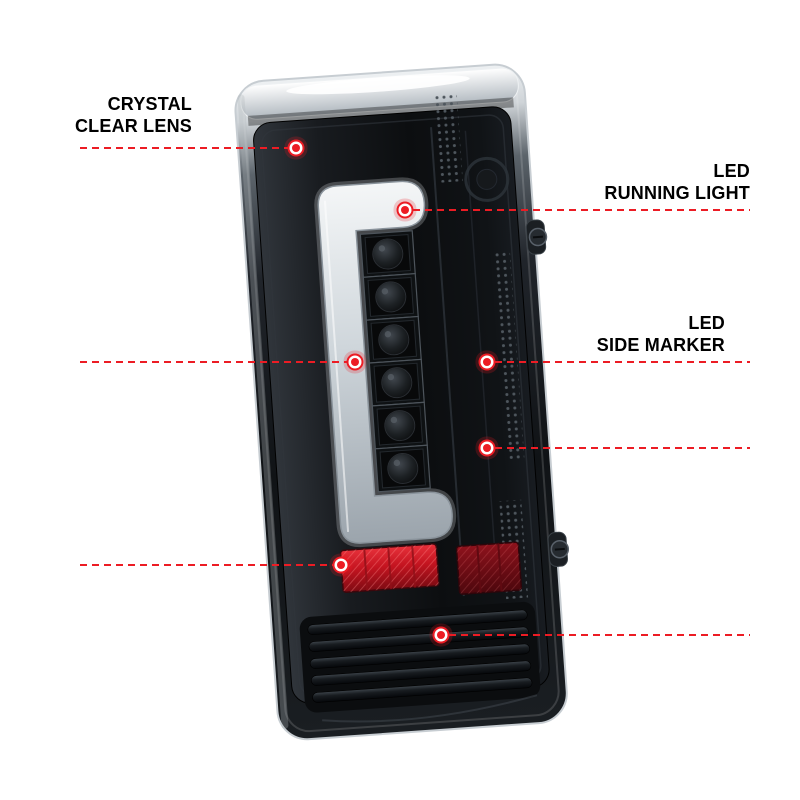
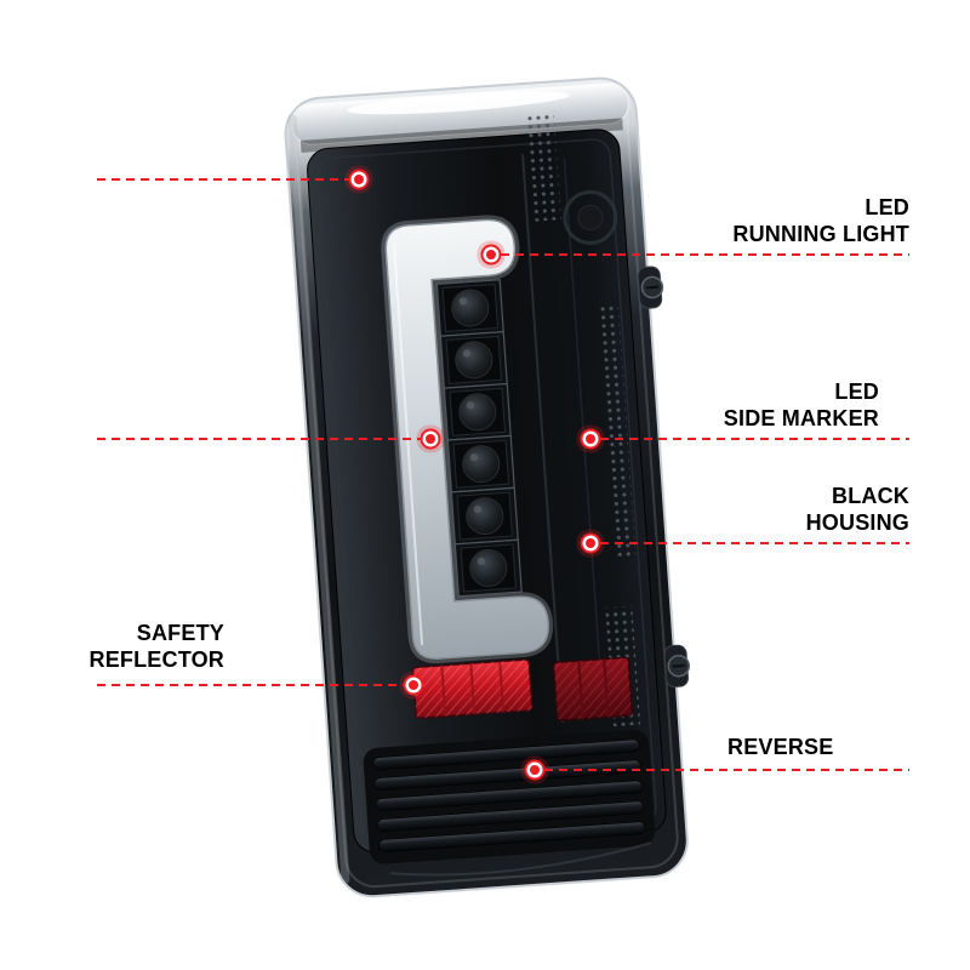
- CRYSTAL
- CLEAR LENS
  LED
  RUNNING LIGHT
  LED
  SIDE MARKER
+ BLACK
+ HOUSING
+ SAFETY
+ REFLECTOR
+ REVERSE
